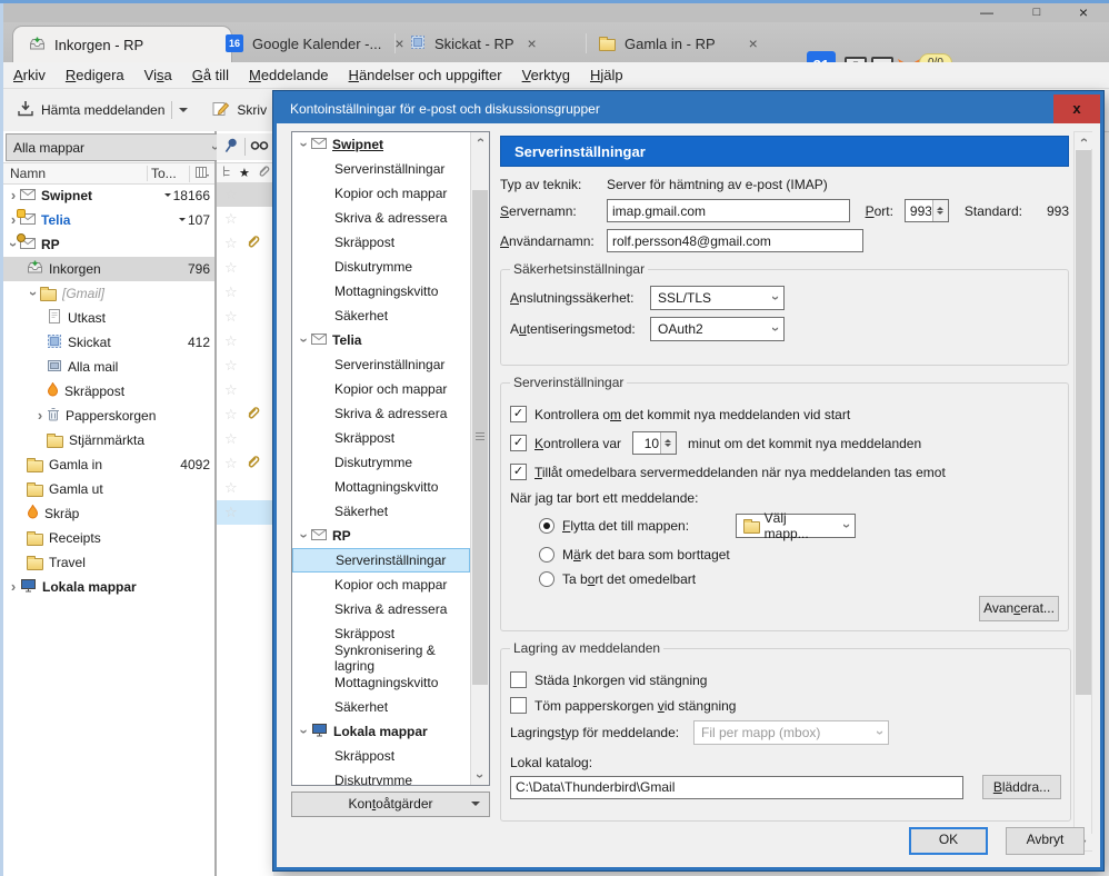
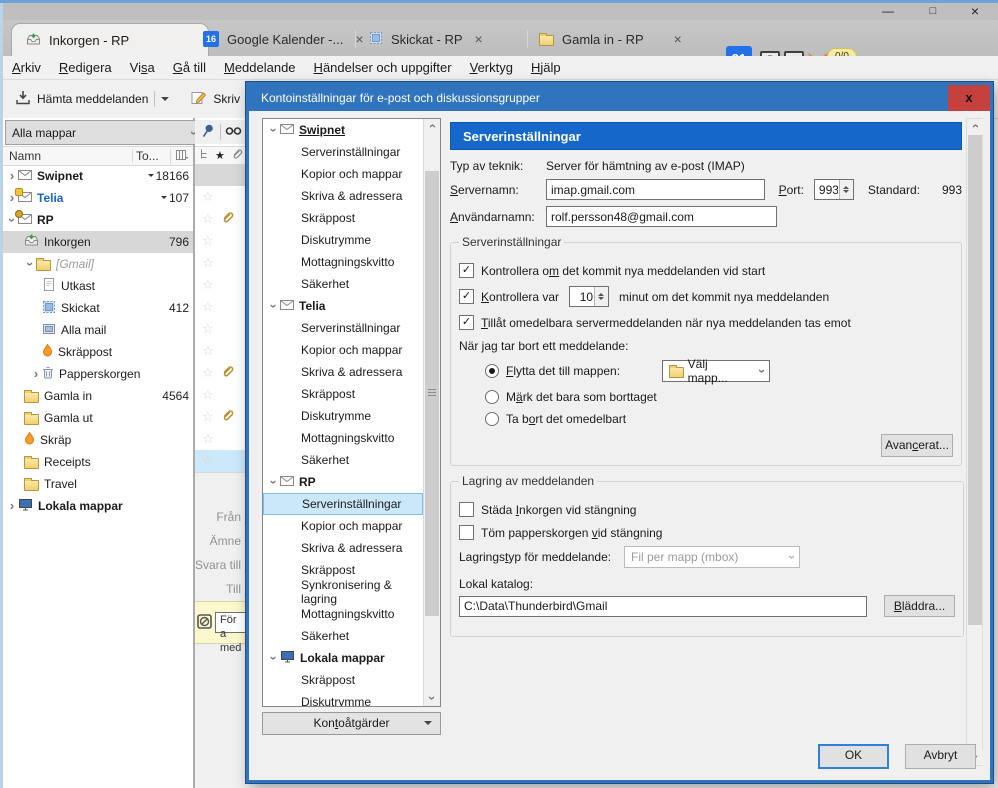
  —
  □
  ×
  Inkorgen - RP
  16
  Google Kalender -...
  ×
  Skickat - RP
  ×
  Gamla in - RP
  ×
  Arkiv
  Redigera
  Visa
  Gå till
  Meddelande
  Händelser och uppgifter
  Verktyg
  Hjälp
  Hämta meddelanden
  Skriv
  Alla mappar
  Namn
  To...
  ›
  Swipnet
  18166
  ›
  Telia
  107
  RP
  Inkorgen
  796
  [Gmail]
  Utkast
  Skickat
  412
  Alla mail
  Skräppost
  ›
  Papperskorgen
- Stjärnmärkta
  Gamla in
- 4092
+ 4564
  Gamla ut
  Skräp
  Receipts
  Travel
  ›
  Lokala mappar
  ★
  ☆
  ☆
  ☆
  ☆
  ☆
  ☆
  ☆
  ☆
  ☆
  ☆
  ☆
  ☆
+ Från
+ Ämne
+ Svara till
+ Till
+ För a
+ med
  Kontoinställningar för e-post och diskussionsgrupper
  x
  Swipnet
  Serverinställningar
  Kopior och mappar
  Skriva & adressera
  Skräppost
  Diskutrymme
  Mottagningskvitto
  Säkerhet
  Telia
  Serverinställningar
  Kopior och mappar
  Skriva & adressera
  Skräppost
  Diskutrymme
  Mottagningskvitto
  Säkerhet
  RP
  Serverinställningar
  Kopior och mappar
  Skriva & adressera
  Skräppost
  Synkronisering & lagring
  Mottagningskvitto
  Säkerhet
  Lokala mappar
  Skräppost
  Diskutrymme
  Kontoåtgärder
  Serverinställningar
  Typ av teknik:
  Server för hämtning av e-post (IMAP)
  Servernamn:
  imap.gmail.com
  Port:
  993
  Standard:
  993
  Användarnamn:
  rolf.persson48@gmail.com
- Säkerhetsinställningar
- Anslutningssäkerhet:
- SSL/TLS
- Autentiseringsmetod:
- OAuth2
  Serverinställningar
  ✓
  Kontrollera om det kommit nya meddelanden vid start
  ✓
  Kontrollera var
  10
  minut om det kommit nya meddelanden
  ✓
  Tillåt omedelbara servermeddelanden när nya meddelanden tas emot
  När jag tar bort ett meddelande:
  Flytta det till mappen:
  Välj mapp...
  Märk det bara som borttaget
  Ta bort det omedelbart
  Avancerat...
  Lagring av meddelanden
  Städa Inkorgen vid stängning
  Töm papperskorgen vid stängning
  Lagringstyp för meddelande:
  Fil per mapp (mbox)
  Lokal katalog:
  C:\Data\Thunderbird\Gmail
  Bläddra...
  OK
  Avbryt
